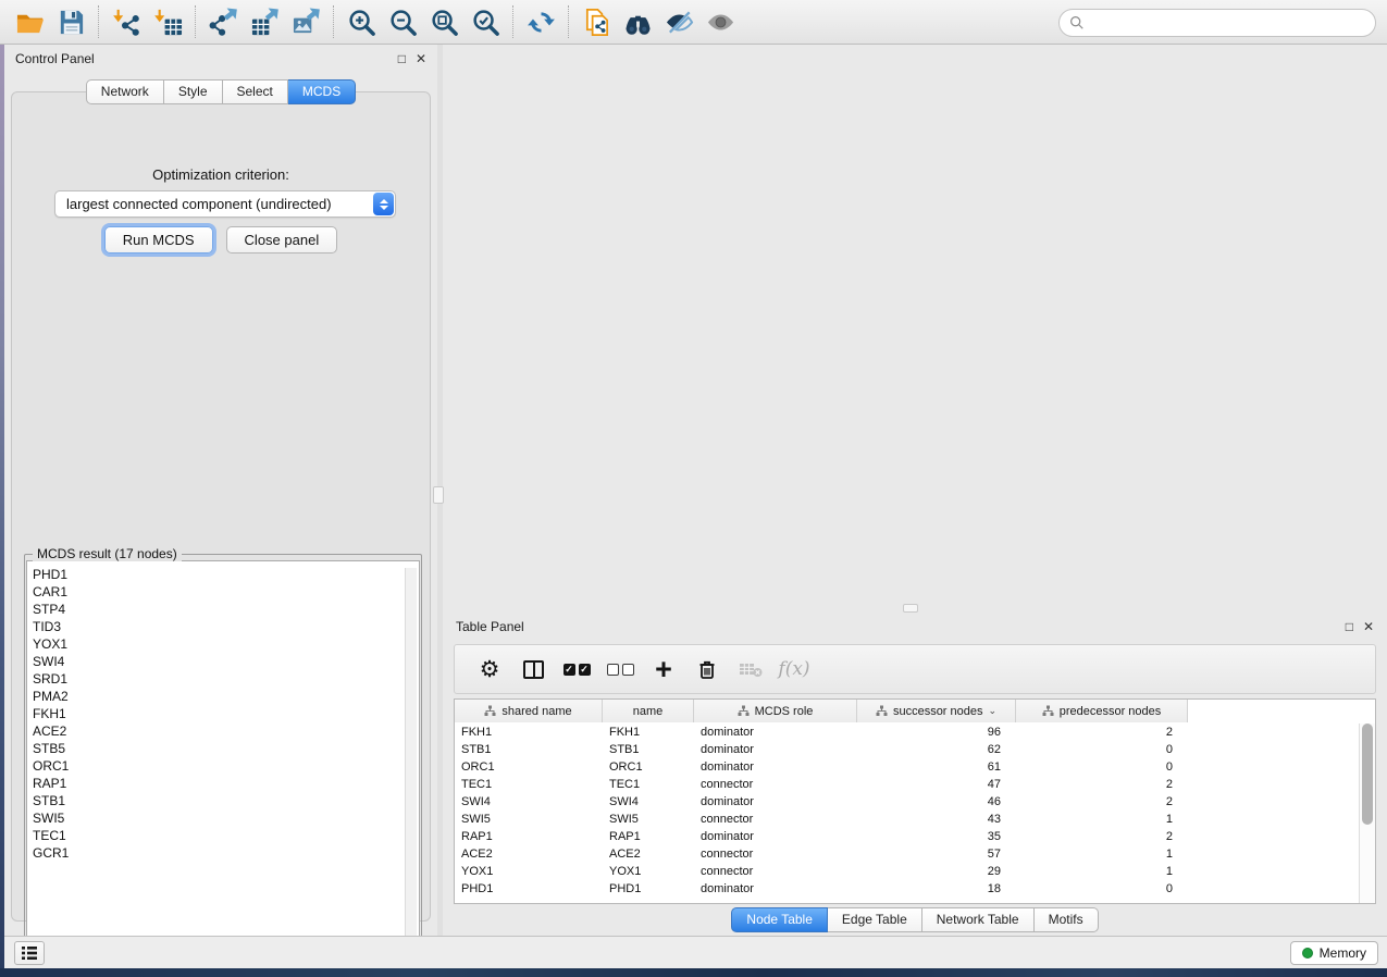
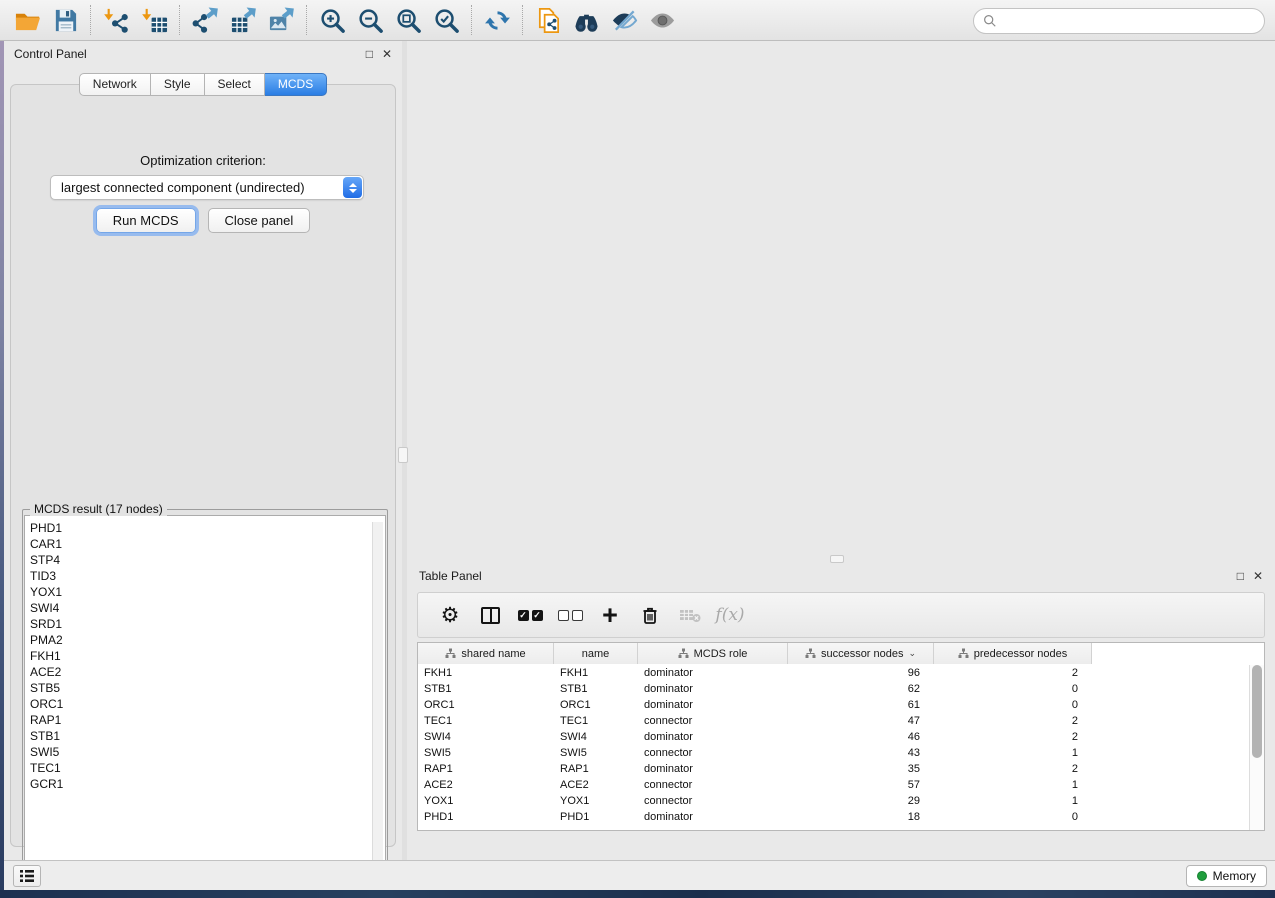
  Control Panel
  □
  ✕
  Network Style Select MCDS
  Optimization criterion:
  largest connected component (undirected)
  Run MCDS
  Close panel
  MCDS result (17 nodes)
  PHD1
  CAR1
  STP4
  TID3
  YOX1
  SWI4
  SRD1
  PMA2
  FKH1
  ACE2
  STB5
  ORC1
  RAP1
  STB1
  SWI5
  TEC1
  GCR1
  Table Panel
  □
  ✕
  ⚙
  ✓
  ✓
  +
  f(x)
  shared name
  name
  MCDS role
  successor nodes
  ⌄
  predecessor nodes
  FKH1
  FKH1
  dominator
  96
  2
  STB1
  STB1
  dominator
  62
  0
  ORC1
  ORC1
  dominator
  61
  0
  TEC1
  TEC1
  connector
  47
  2
  SWI4
  SWI4
  dominator
  46
  2
  SWI5
  SWI5
  connector
  43
  1
  RAP1
  RAP1
  dominator
  35
  2
  ACE2
  ACE2
  connector
  57
  1
  YOX1
  YOX1
  connector
  29
  1
  PHD1
  PHD1
  dominator
  18
  0
- Node Table Edge Table Network Table Motifs
  Memory
